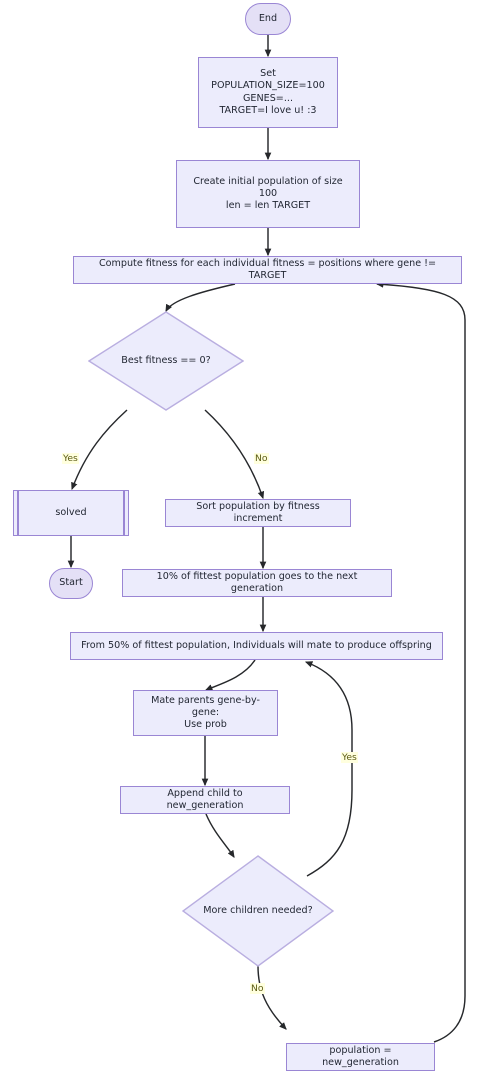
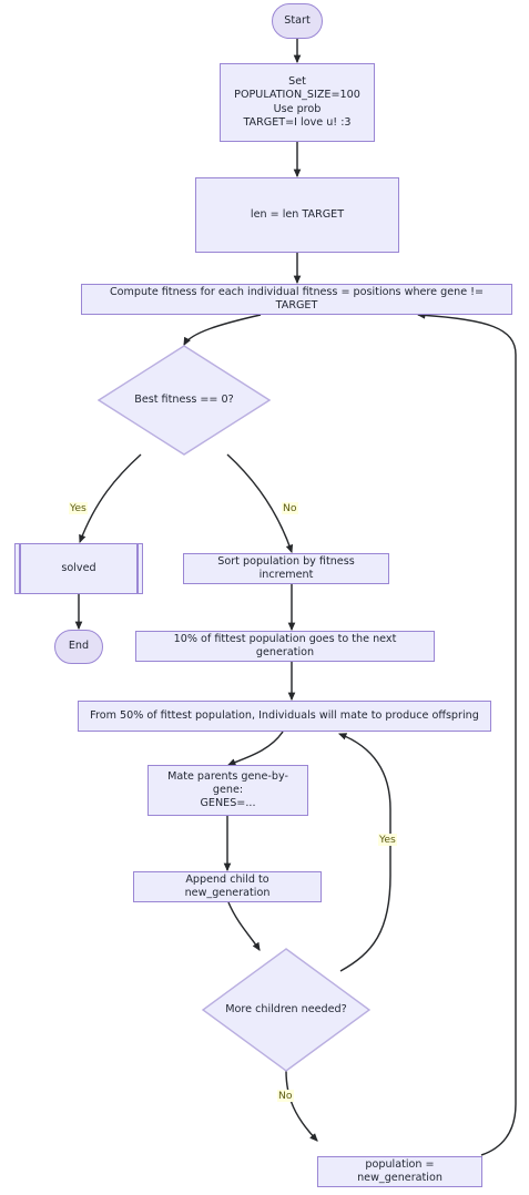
- End
+ Start
  Set POPULATION_SIZE=100
- GENES=...
+ Use prob
  TARGET=I love u! :3
- Create initial population of size 100
  len = len TARGET
  Compute fitness for each individual fitness = positions where gene != TARGET
  Best fitness == 0?
  Yes
  No
  solved
- Start
+ End
  Sort population by fitness increment
  10% of fittest population goes to the next generation
  From 50% of fittest population, Individuals will mate to produce offspring
  Mate parents gene-by-gene:
- Use prob
+ GENES=...
  Yes
  Append child to new_generation
  More children needed?
  No
  population = new_generation
